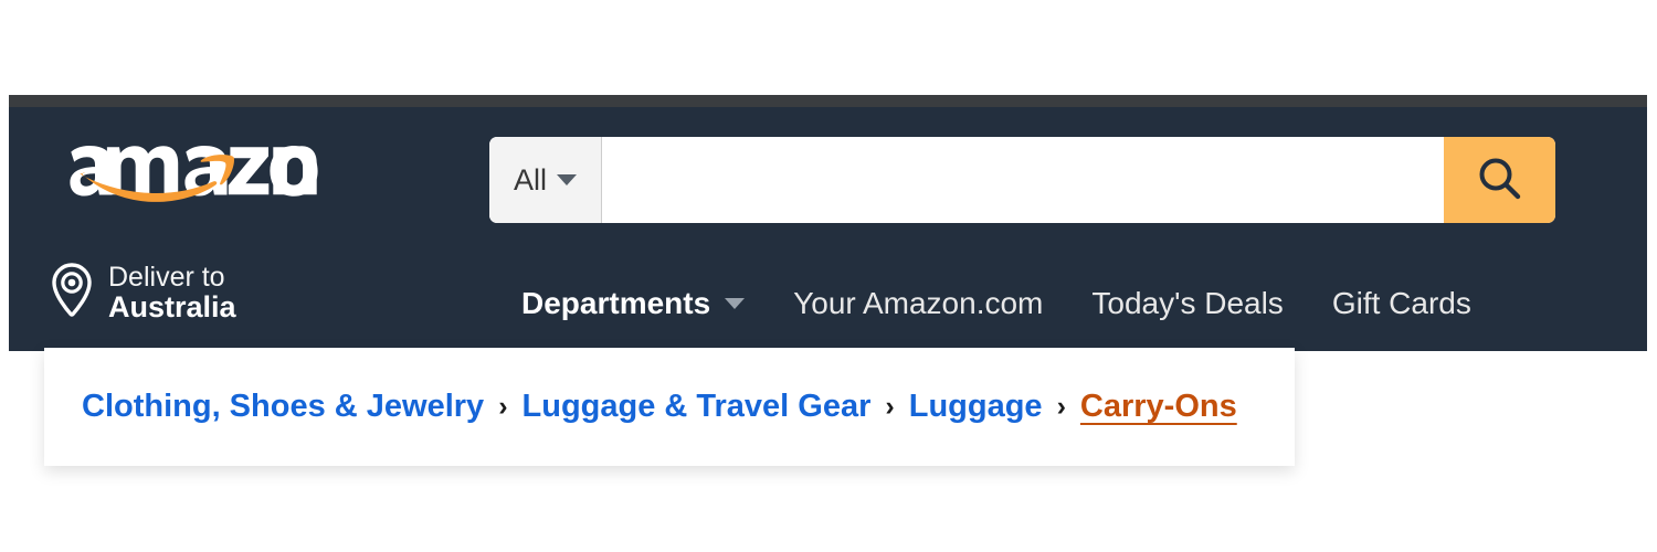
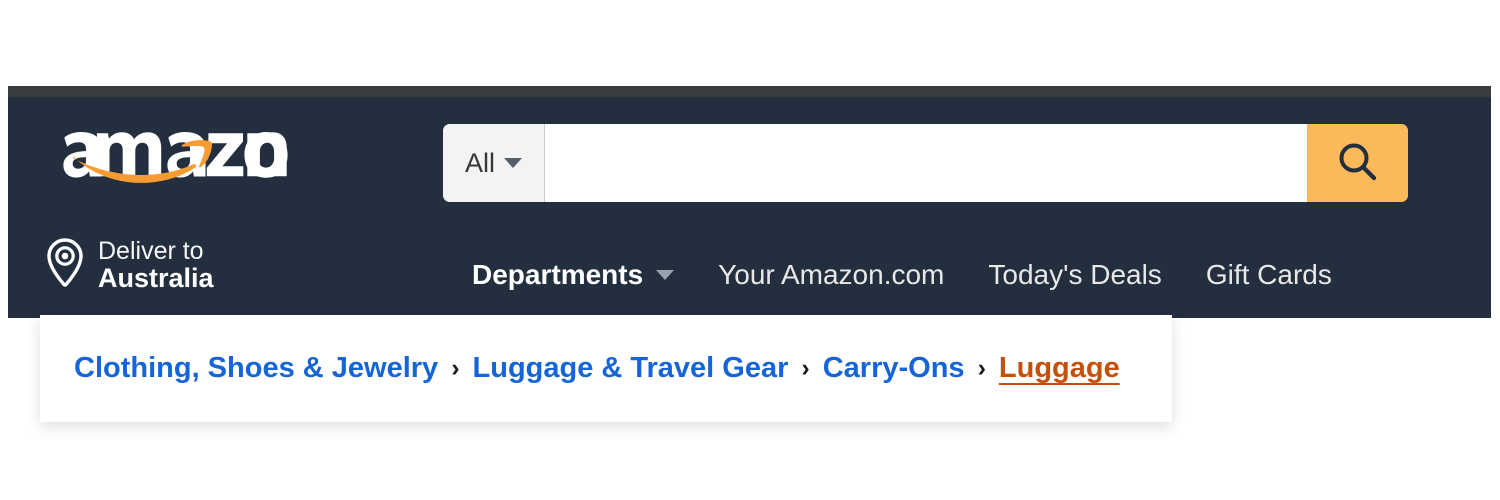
  All
  Deliver to
  Australia
  Departments
  Your Amazon.com
  Today's Deals
  Gift Cards
  Clothing, Shoes & Jewelry
  ›
  Luggage & Travel Gear
  ›
- Luggage
+ Carry-Ons
  ›
- Carry-Ons
+ Luggage
